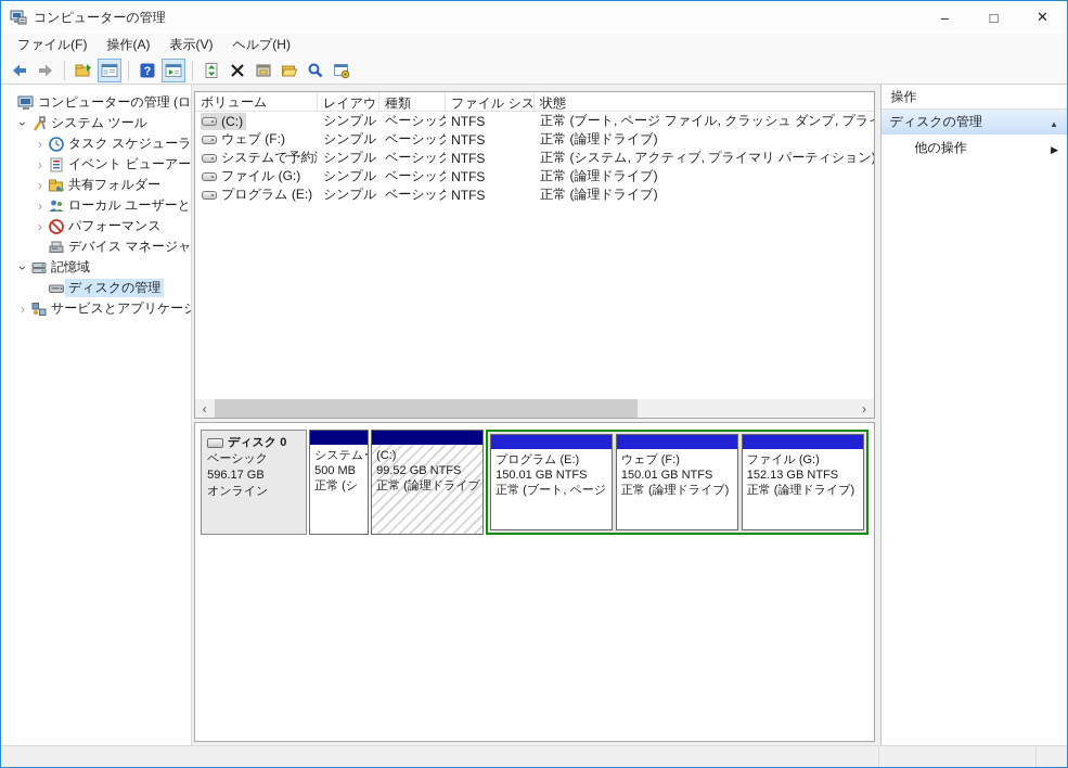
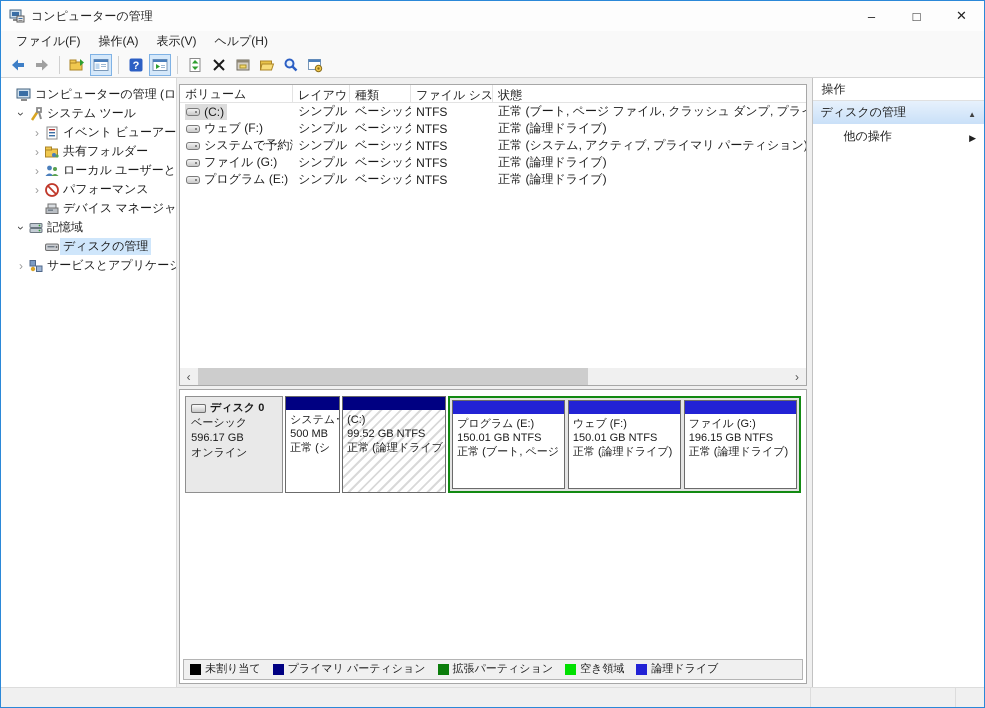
  コンピューターの管理
  –
  □
  ✕
  ファイル(F)
  操作(A)
  表示(V)
  ヘルプ(H)
  ?
  コンピューターの管理 (ロ
  システム ツール
- タスク スケジューラ
  イベント ビューアー
  共有フォルダー
  パフォーマンス
  デバイス マネージャ
  記憶域
  ディスクの管理
  サービスとアプリケーシ
  ボリューム
  レイアウ
  種類
  ファイル シス
  状態
  (C:)
  シンプル
  ベーシック
  NTFS
  正常 (ブート, ページ ファイル, クラッシュ ダンプ, プラ
  ウェブ (F:)
  シンプル
  ベーシック
  NTFS
  正常 (論理ドライブ)
  システムで予約
  シンプル
  ベーシック
  NTFS
  正常 (システム, アクティブ, プライマリ パーティション
  ファイル (G:)
  シンプル
  ベーシック
  NTFS
  正常 (論理ドライブ)
  プログラム (E:)
  シンプル
  ベーシック
  NTFS
  正常 (論理ドライブ)
  ‹
  ›
  ディスク 0
  ベーシック
  596.17 GB
  オンライン
  システム･
  500 MB
  正常 (シ
  (C:)
  99.52 GB NTFS
  正常 (論理ドライブ
  プログラム (E:)
  150.01 GB NTFS
  正常 (ブート, ページ
  ウェブ (F:)
  150.01 GB NTFS
  正常 (論理ドライブ)
  ファイル (G:)
- 152.13 GB NTFS
+ 196.15 GB NTFS
  正常 (論理ドライブ)
+ 未割り当て
+ プライマリ パーティション
+ 拡張パーティション
+ 空き領域
+ 論理ドライブ
  操作
  ディスクの管理
  他の操作
